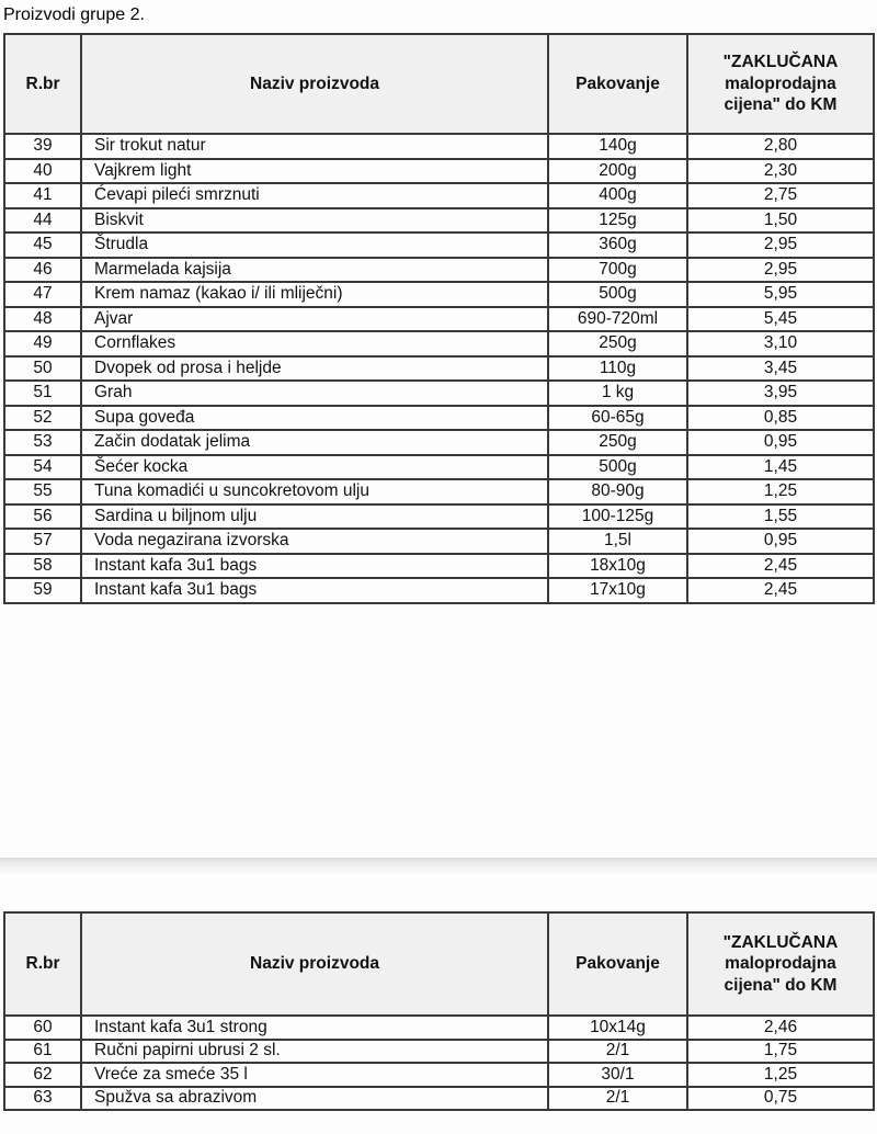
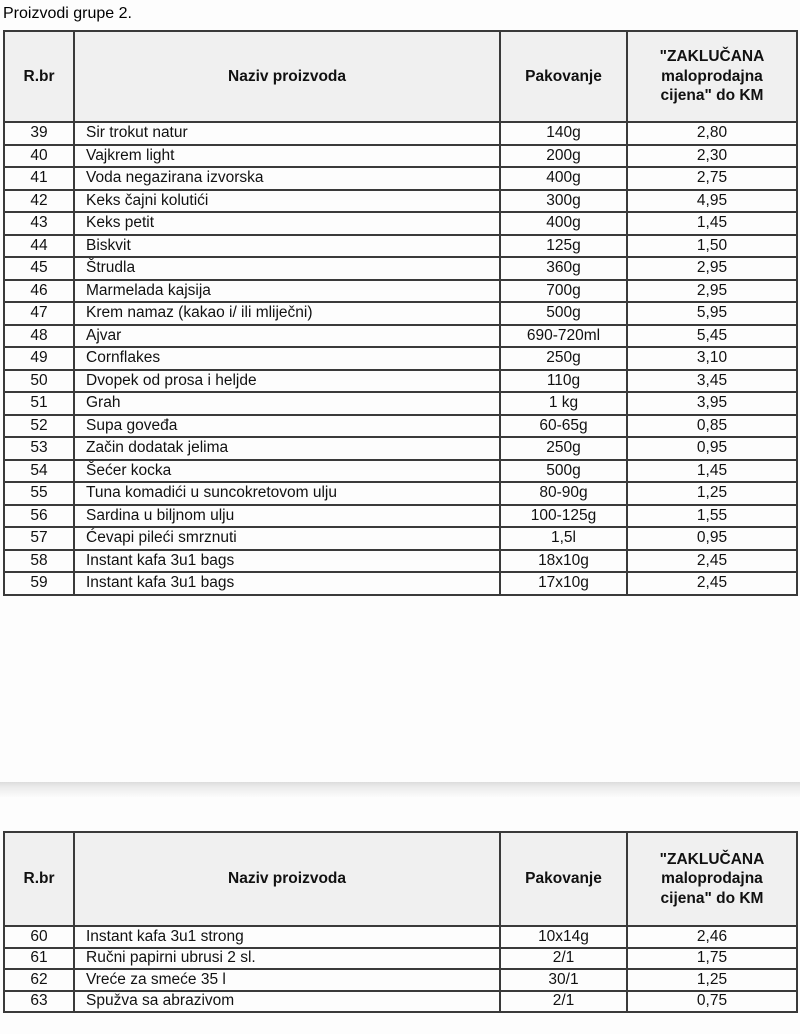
  Proizvodi grupe 2.
  R.br	Naziv proizvoda	Pakovanje	"ZAKLUČANA maloprodajna cijena" do KM
  39	Sir trokut natur	140g	2,80
  40	Vajkrem light	200g	2,30
- 41	Ćevapi pileći smrznuti	400g	2,75
+ 41	Voda negazirana izvorska	400g	2,75
+ 42	Keks čajni kolutići	300g	4,95
+ 43	Keks petit	400g	1,45
  44	Biskvit	125g	1,50
  45	Štrudla	360g	2,95
  46	Marmelada kajsija	700g	2,95
  47	Krem namaz (kakao i/ ili mliječni)	500g	5,95
  48	Ajvar	690-720ml	5,45
  49	Cornflakes	250g	3,10
  50	Dvopek od prosa i heljde	110g	3,45
  51	Grah	1 kg	3,95
  52	Supa goveđa	60-65g	0,85
  53	Začin dodatak jelima	250g	0,95
  54	Šećer kocka	500g	1,45
  55	Tuna komadići u suncokretovom ulju	80-90g	1,25
  56	Sardina u biljnom ulju	100-125g	1,55
- 57	Voda negazirana izvorska	1,5l	0,95
+ 57	Ćevapi pileći smrznuti	1,5l	0,95
  58	Instant kafa 3u1 bags	18x10g	2,45
  59	Instant kafa 3u1 bags	17x10g	2,45
  R.br	Naziv proizvoda	Pakovanje	"ZAKLUČANA maloprodajna cijena" do KM
  60	Instant kafa 3u1 strong	10x14g	2,46
  61	Ručni papirni ubrusi 2 sl.	2/1	1,75
  62	Vreće za smeće 35 l	30/1	1,25
  63	Spužva sa abrazivom	2/1	0,75
